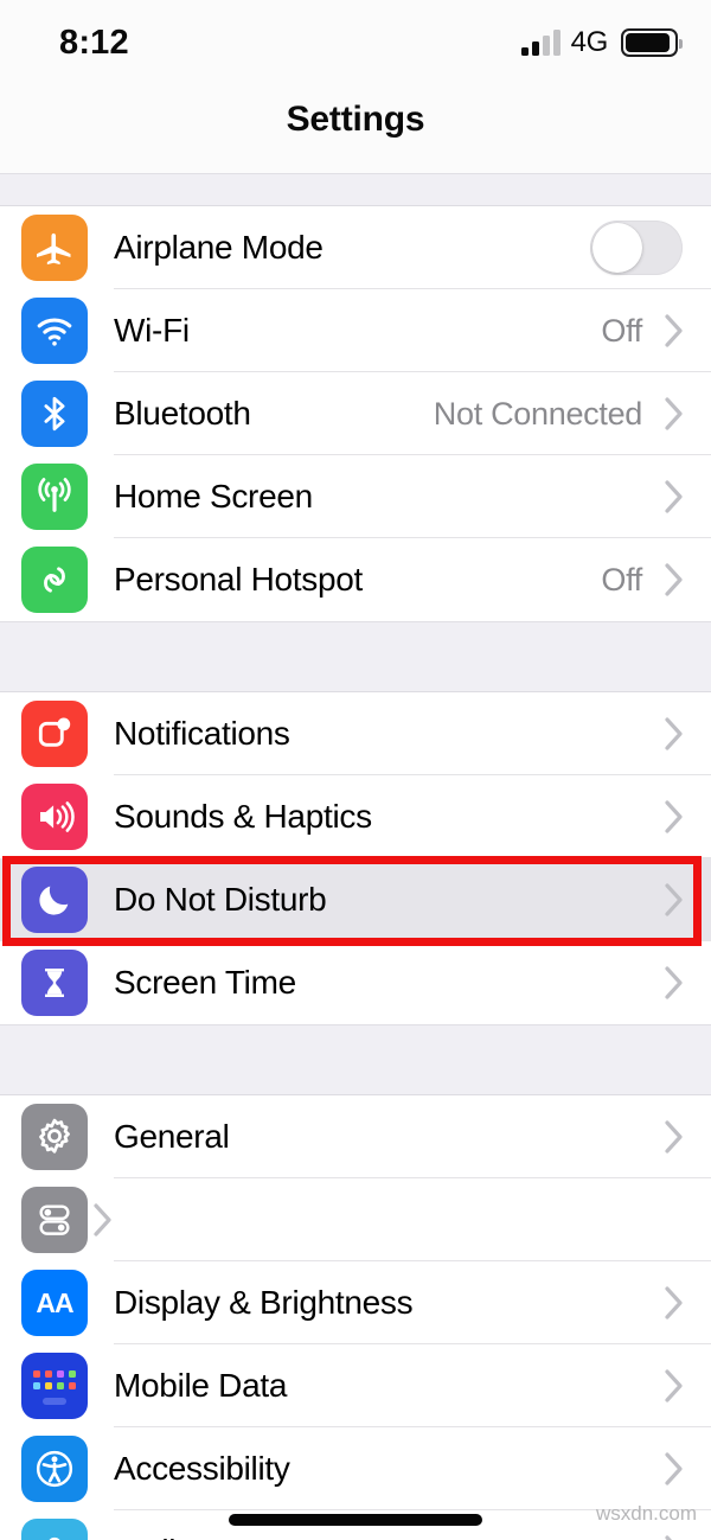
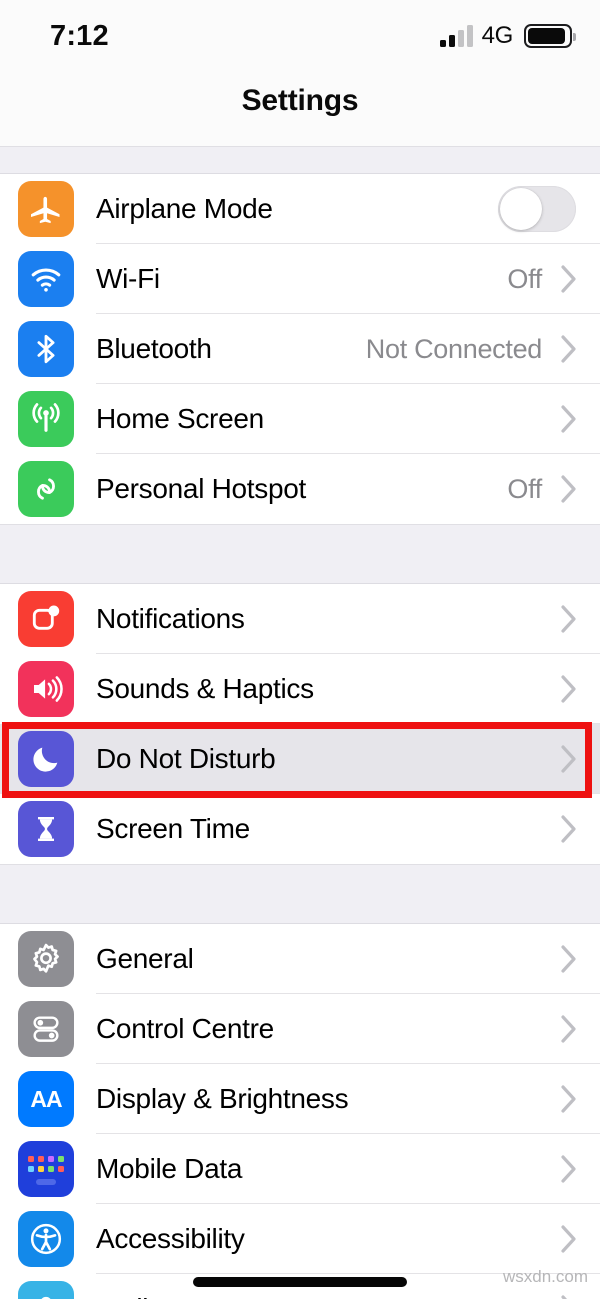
- 8:12
+ 7:12
  4G
  Settings
  Airplane Mode
  Wi-Fi
  Off
  Bluetooth
  Not Connected
  Home Screen
  Personal Hotspot
  Off
  Notifications
  Sounds & Haptics
  Do Not Disturb
  Screen Time
  General
+ Control Centre
  AA
  Display & Brightness
  Mobile Data
  Accessibility
  wsxdn.com
